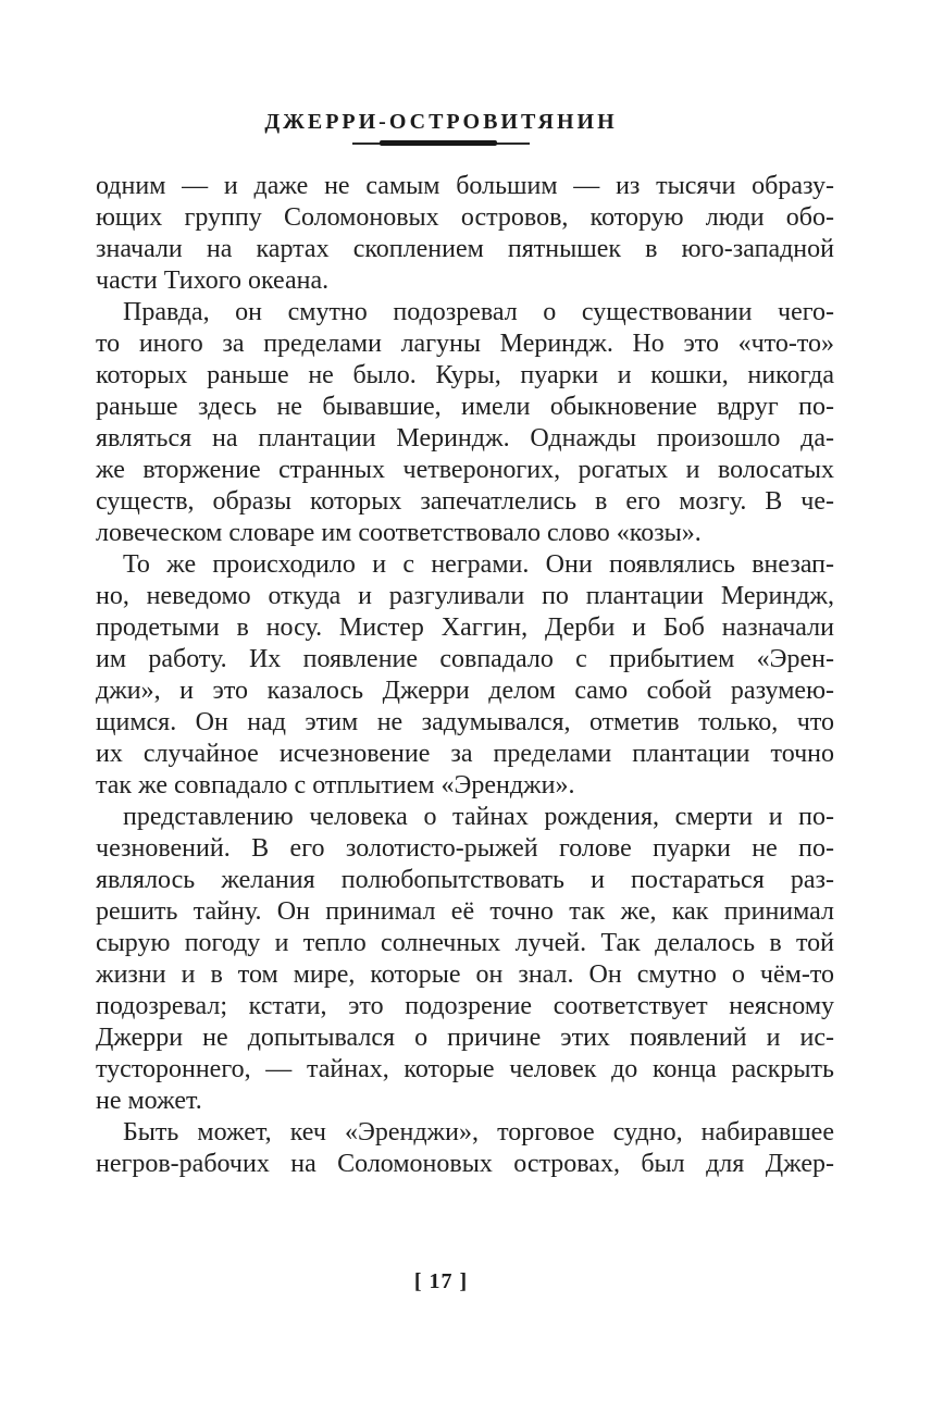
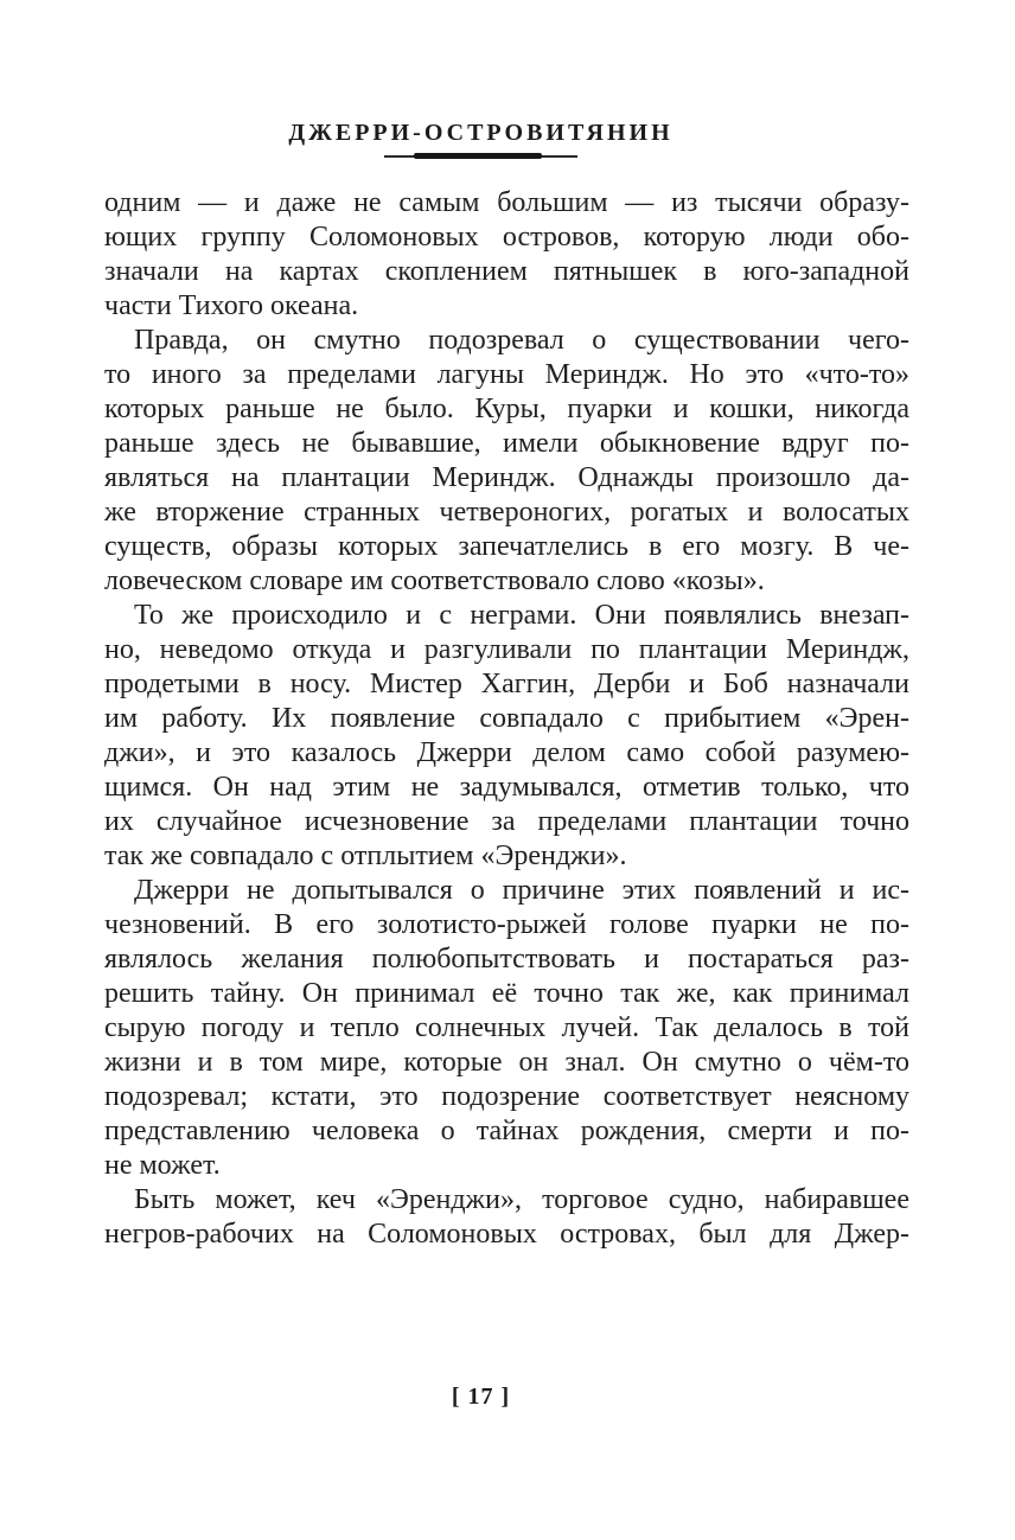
  ДЖЕРРИ-ОСТРОВИТЯНИН
  одним — и даже не самым большим — из тысячи образу-
  ющих группу Соломоновых островов, которую люди обо-
  значали на картах скоплением пятнышек в юго-западной
  части Тихого океана.
  Правда, он смутно подозревал о существовании чего-
  то иного за пределами лагуны Мериндж. Но это «что-то»
  которых раньше не было. Куры, пуарки и кошки, никогда
  раньше здесь не бывавшие, имели обыкновение вдруг по-
  являться на плантации Мериндж. Однажды произошло да-
  же вторжение странных четвероногих, рогатых и волосатых
  существ, образы которых запечатлелись в его мозгу. В че-
  ловеческом словаре им соответствовало слово «козы».
  То же происходило и с неграми. Они появлялись внезап-
  но, неведомо откуда и разгуливали по плантации Мериндж,
  продетыми в носу. Мистер Хаггин, Дерби и Боб назначали
  им работу. Их появление совпадало с прибытием «Эрен-
  джи», и это казалось Джерри делом само собой разумею-
  щимся. Он над этим не задумывался, отметив только, что
  их случайное исчезновение за пределами плантации точно
  так же совпадало с отплытием «Эренджи».
- представлению человека о тайнах рождения, смерти и по-
+ Джерри не допытывался о причине этих появлений и ис-
  чезновений. В его золотисто-рыжей голове пуарки не по-
  являлось желания полюбопытствовать и постараться раз-
  решить тайну. Он принимал её точно так же, как принимал
  сырую погоду и тепло солнечных лучей. Так делалось в той
  жизни и в том мире, которые он знал. Он смутно о чём-то
  подозревал; кстати, это подозрение соответствует неясному
- Джерри не допытывался о причине этих появлений и ис-
+ представлению человека о тайнах рождения, смерти и по-
- тустороннего, — тайнах, которые человек до конца раскрыть
  не может.
  Быть может, кеч «Эренджи», торговое судно, набиравшее
  негров-рабочих на Соломоновых островах, был для Джер-
  [ 17 ]
